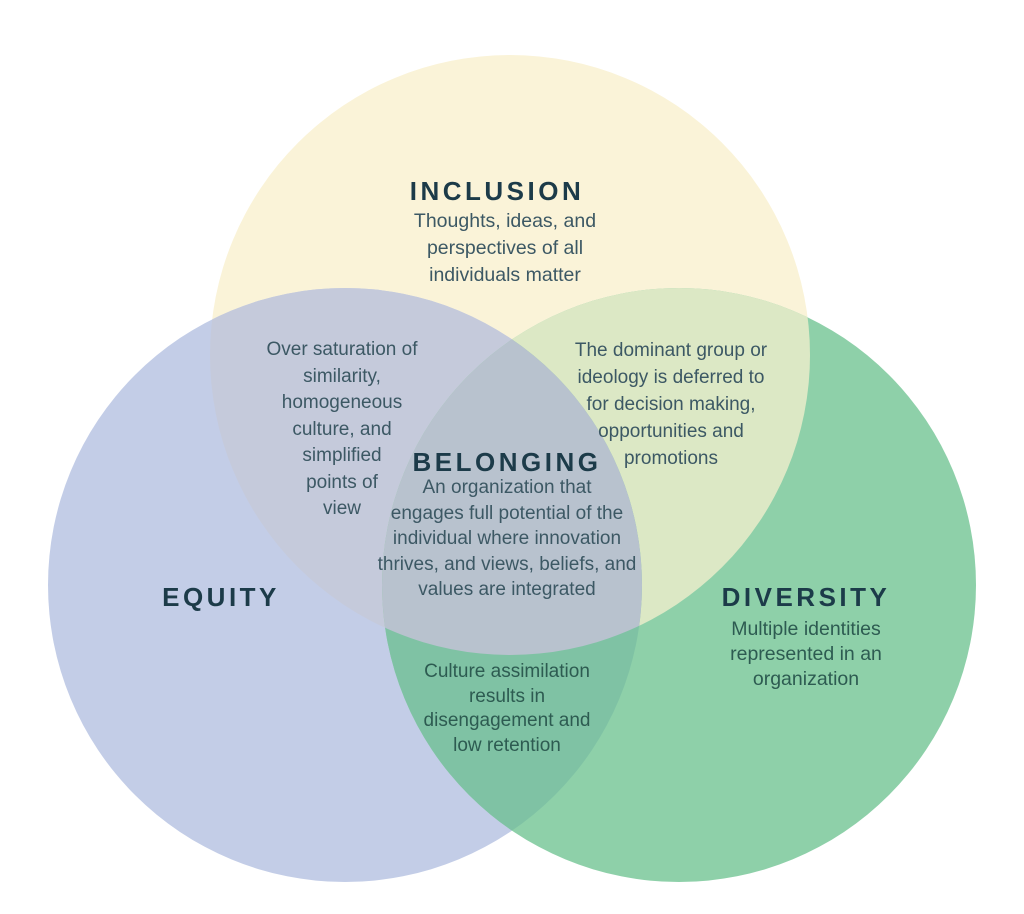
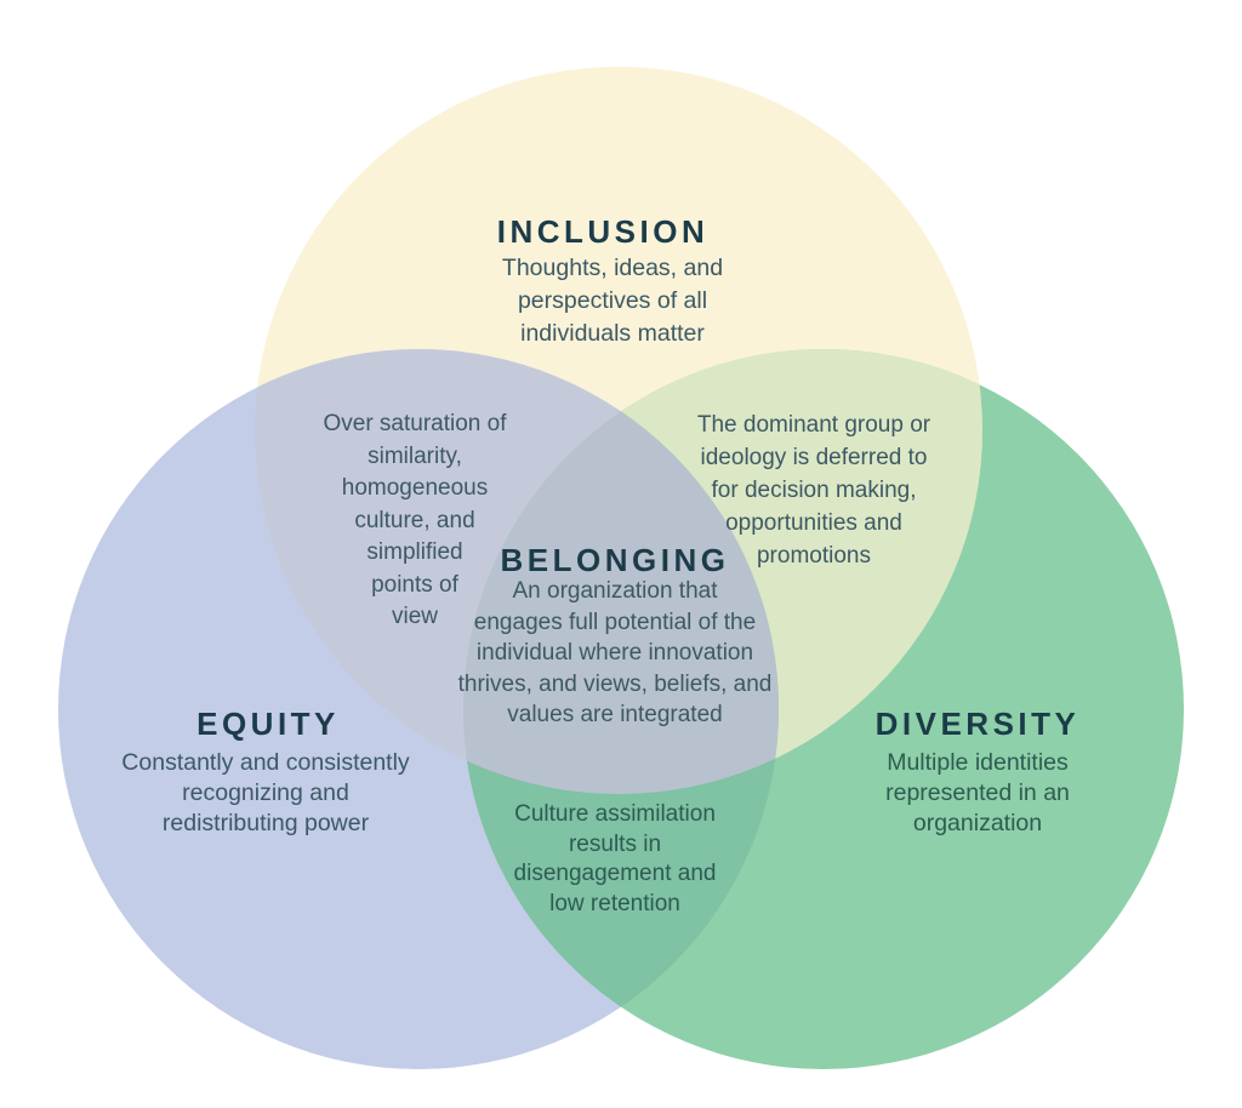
  INCLUSION
  Thoughts, ideas, and
  perspectives of all
  individuals matter
  Over saturation of
  similarity,
  homogeneous
  culture, and
  simplified
  points of
  view
  The dominant group or
  ideology is deferred to
  for decision making,
  opportunities and
  promotions
  BELONGING
  An organization that
  engages full potential of the
  individual where innovation
  thrives, and views, beliefs, and
  values are integrated
  EQUITY
+ Constantly and consistently
+ recognizing and
+ redistributing power
  Culture assimilation
  results in
  disengagement and
  low retention
  DIVERSITY
  Multiple identities
  represented in an
  organization
